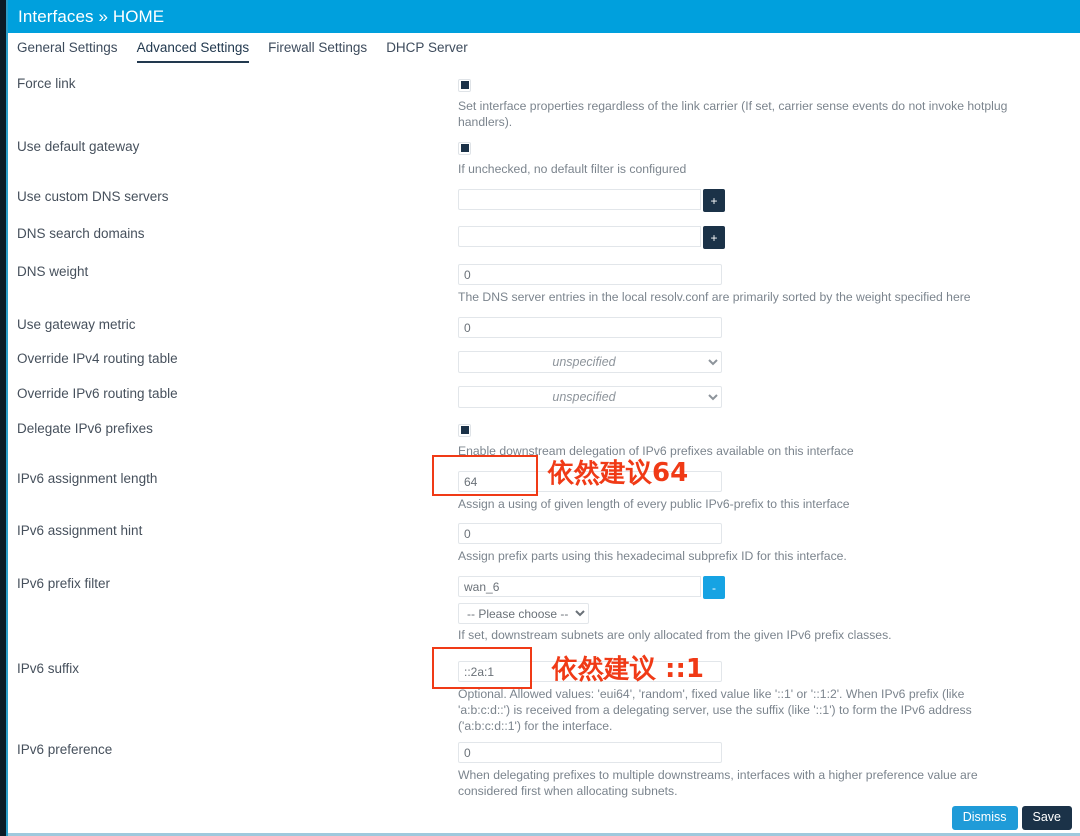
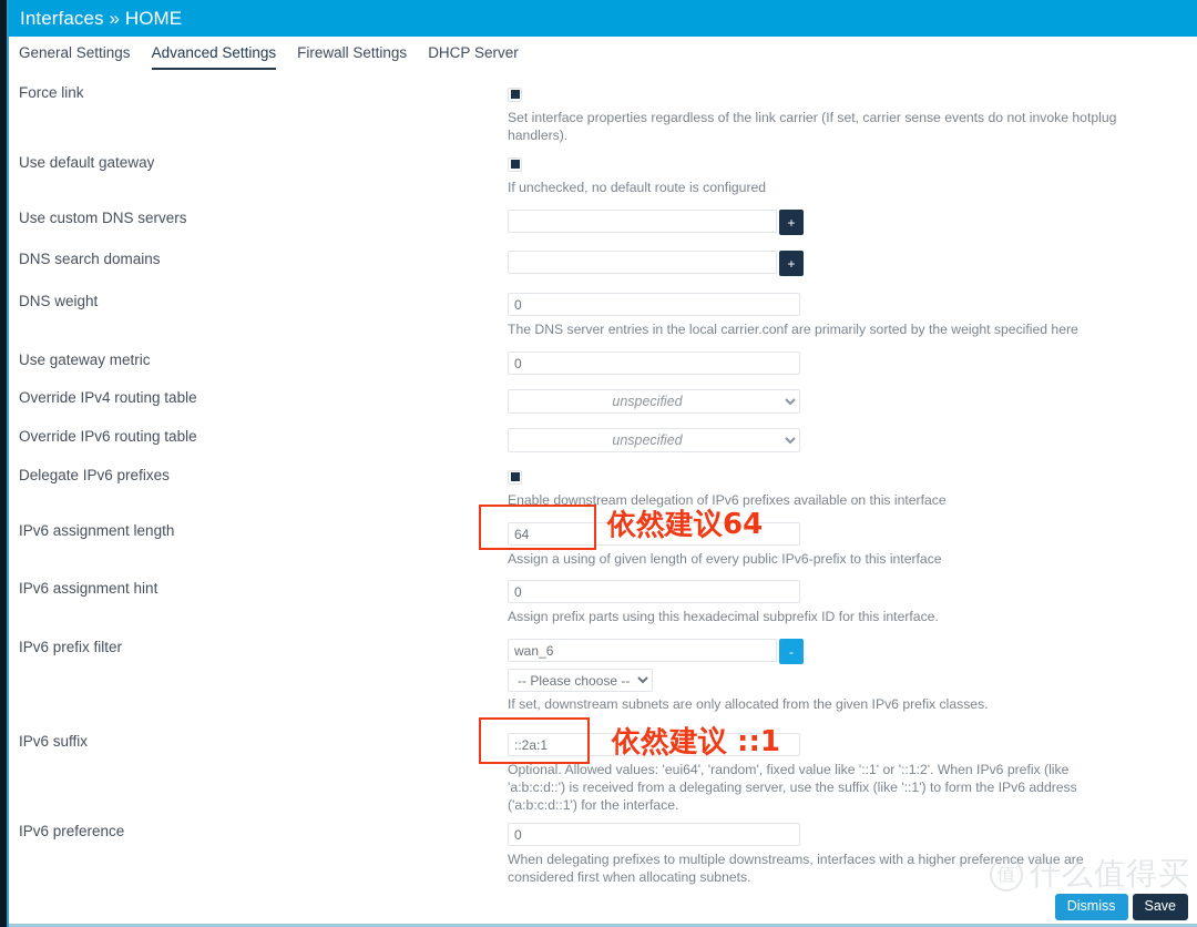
  Interfaces » HOME
  General Settings
  Advanced Settings
  Firewall Settings
  DHCP Server
  Force link
  Set interface properties regardless of the link carrier (If set, carrier sense events do not invoke hotplug handlers).
  Use default gateway
- If unchecked, no default filter is configured
+ If unchecked, no default route is configured
  Use custom DNS servers
  +
  DNS search domains
  +
  DNS weight
  0
- The DNS server entries in the local resolv.conf are primarily sorted by the weight specified here
+ The DNS server entries in the local carrier.conf are primarily sorted by the weight specified here
  Use gateway metric
  0
  Override IPv4 routing table
  unspecified
  Override IPv6 routing table
  unspecified
  Delegate IPv6 prefixes
  Enable downstream delegation of IPv6 prefixes available on this interface
  IPv6 assignment length
  64
  Assign a using of given length of every public IPv6-prefix to this interface
  IPv6 assignment hint
  0
  Assign prefix parts using this hexadecimal subprefix ID for this interface.
  IPv6 prefix filter
  wan_6
  -
  -- Please choose --
  If set, downstream subnets are only allocated from the given IPv6 prefix classes.
  IPv6 suffix
  ::2a:1
  Optional. Allowed values: 'eui64', 'random', fixed value like '::1' or '::1:2'. When IPv6 prefix (like 'a:b:c:d::') is received from a delegating server, use the suffix (like '::1') to form the IPv6 address ('a:b:c:d::1') for the interface.
  IPv6 preference
  0
  When delegating prefixes to multiple downstreams, interfaces with a higher preference value are considered first when allocating subnets.
  依然建议64
  依然建议 ::1
+ 值
+ 什么值得买
  Dismiss
  Save
